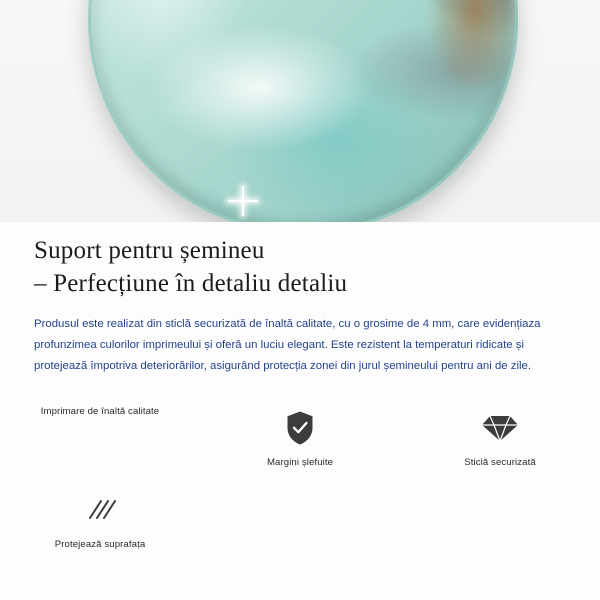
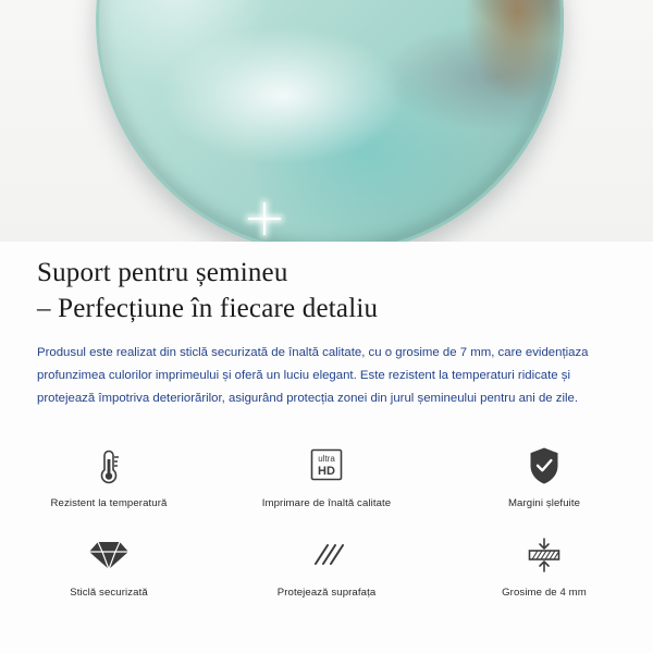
  Suport pentru șemineu
- – Perfecțiune în detaliu detaliu
+ – Perfecțiune în fiecare detaliu
- Produsul este realizat din sticlă securizată de înaltă calitate, cu o grosime de 4 mm, care evidențiaza profunzimea culorilor imprimeului și oferă un luciu elegant. Este rezistent la temperaturi ridicate și protejează împotriva deteriorărilor, asigurând protecția zonei din jurul șemineului pentru ani de zile.
+ Produsul este realizat din sticlă securizată de înaltă calitate, cu o grosime de 7 mm, care evidențiaza profunzimea culorilor imprimeului și oferă un luciu elegant. Este rezistent la temperaturi ridicate și protejează împotriva deteriorărilor, asigurând protecția zonei din jurul șemineului pentru ani de zile.
+ Rezistent la temperatură
+ ultra
+ HD
  Imprimare de înaltă calitate
  Margini șlefuite
  Sticlă securizată
  Protejează suprafața
+ Grosime de 4 mm
